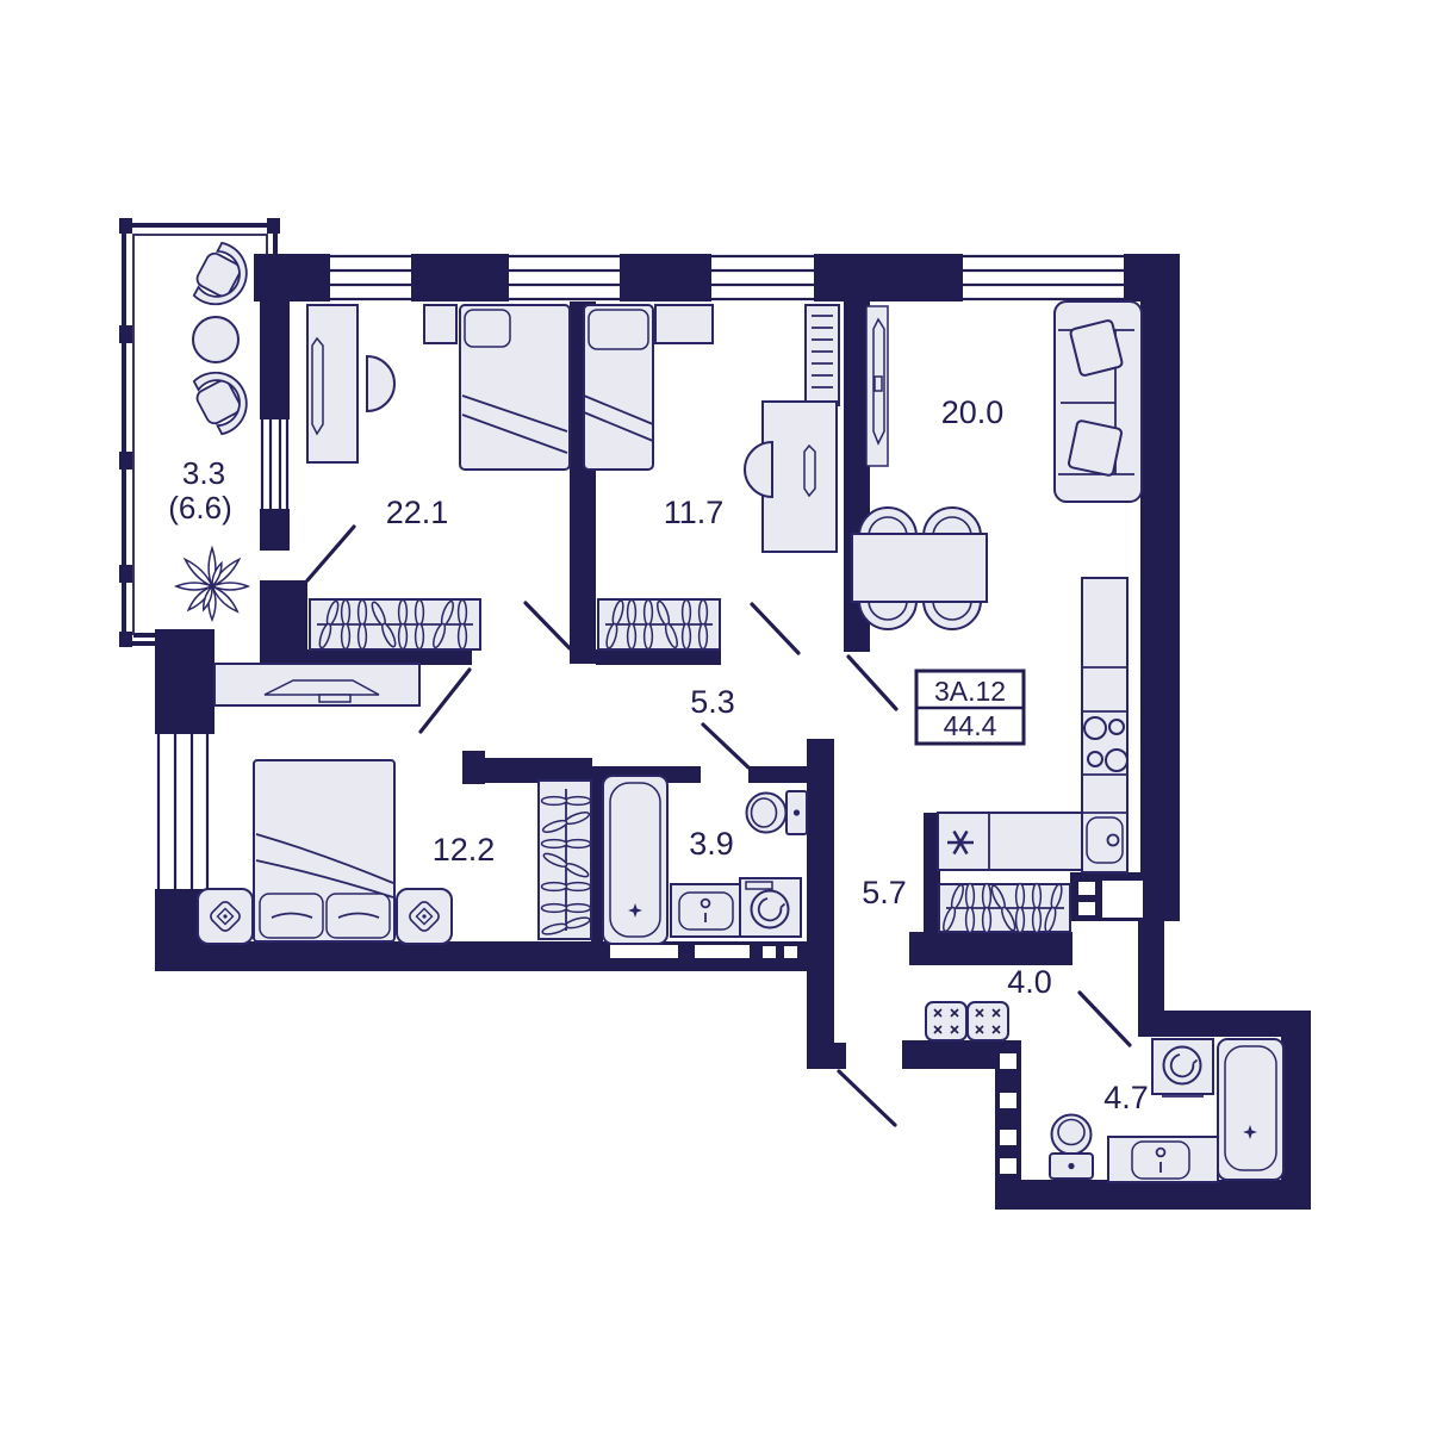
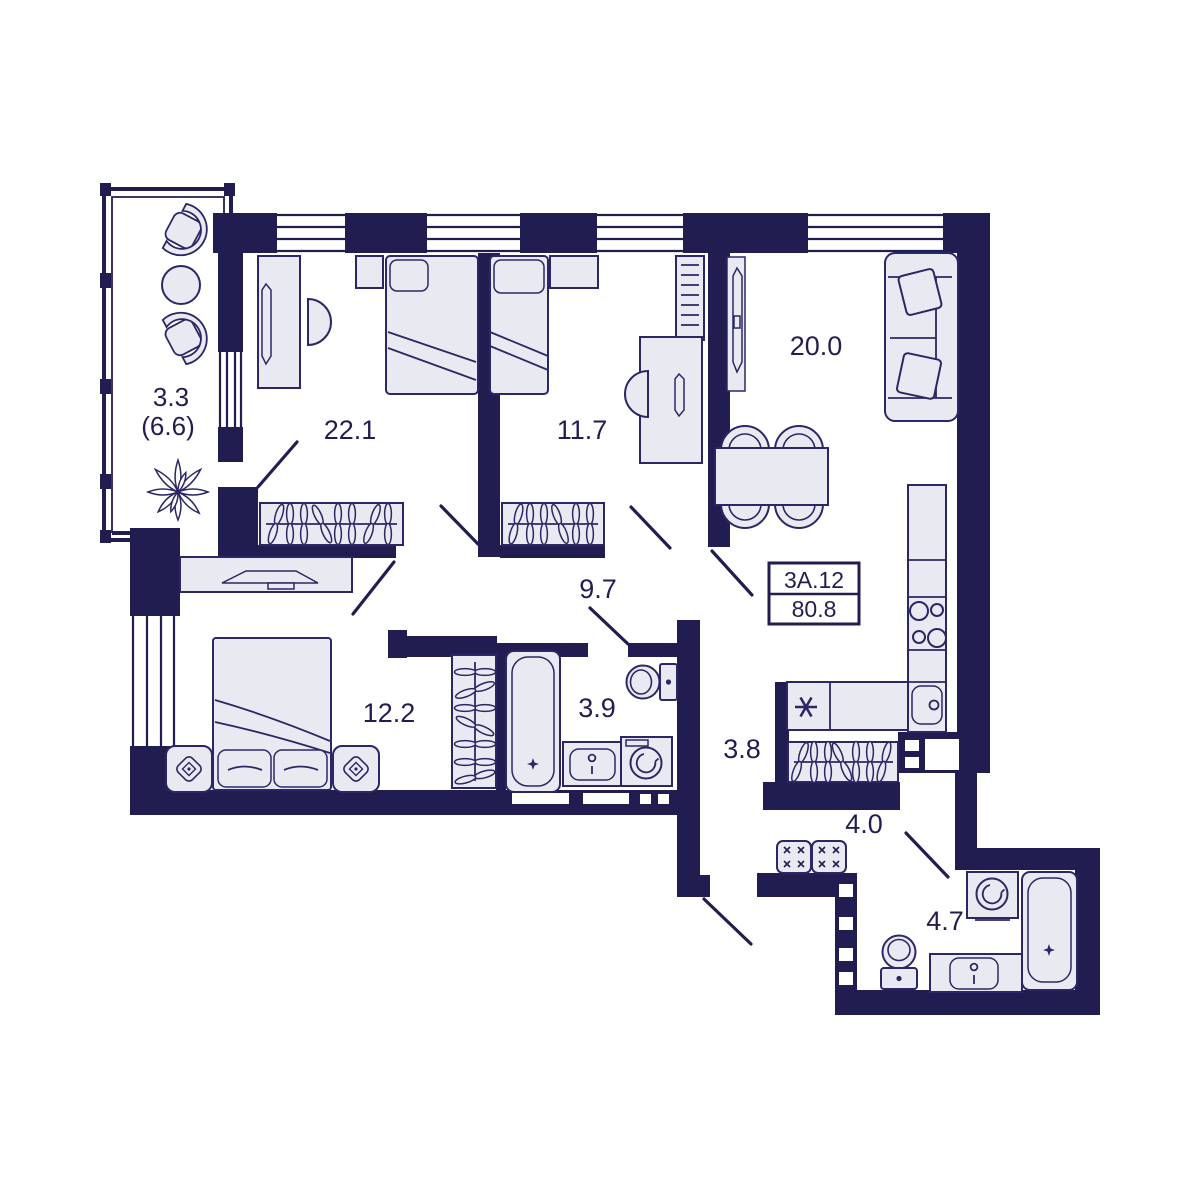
  3А.12
- 44.4
+ 80.8
  3.3
  (6.6)
  22.1
  11.7
  20.0
- 5.3
+ 9.7
  12.2
  3.9
- 5.7
+ 3.8
  4.0
  4.7
